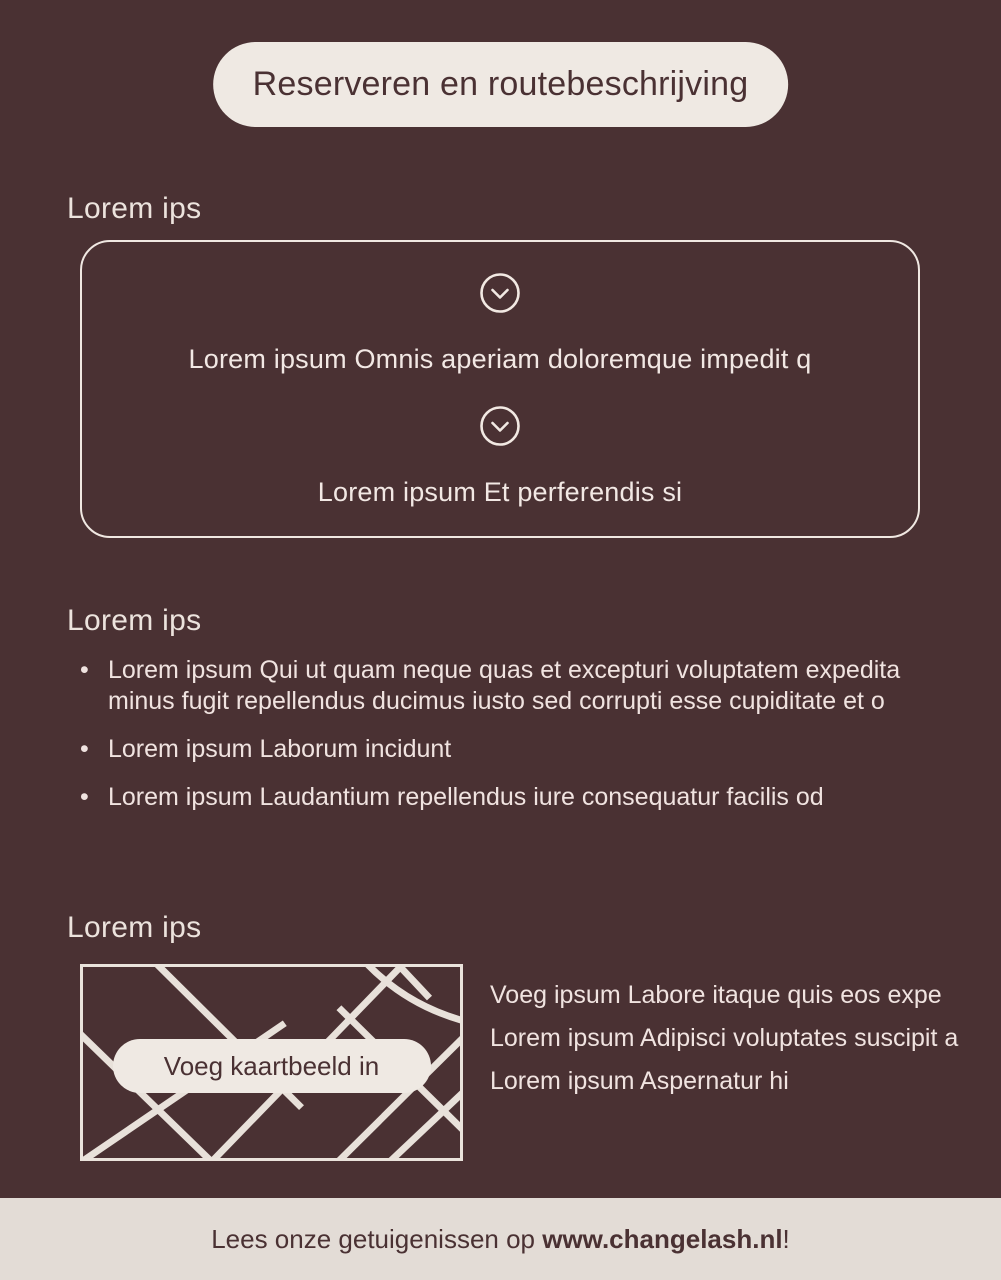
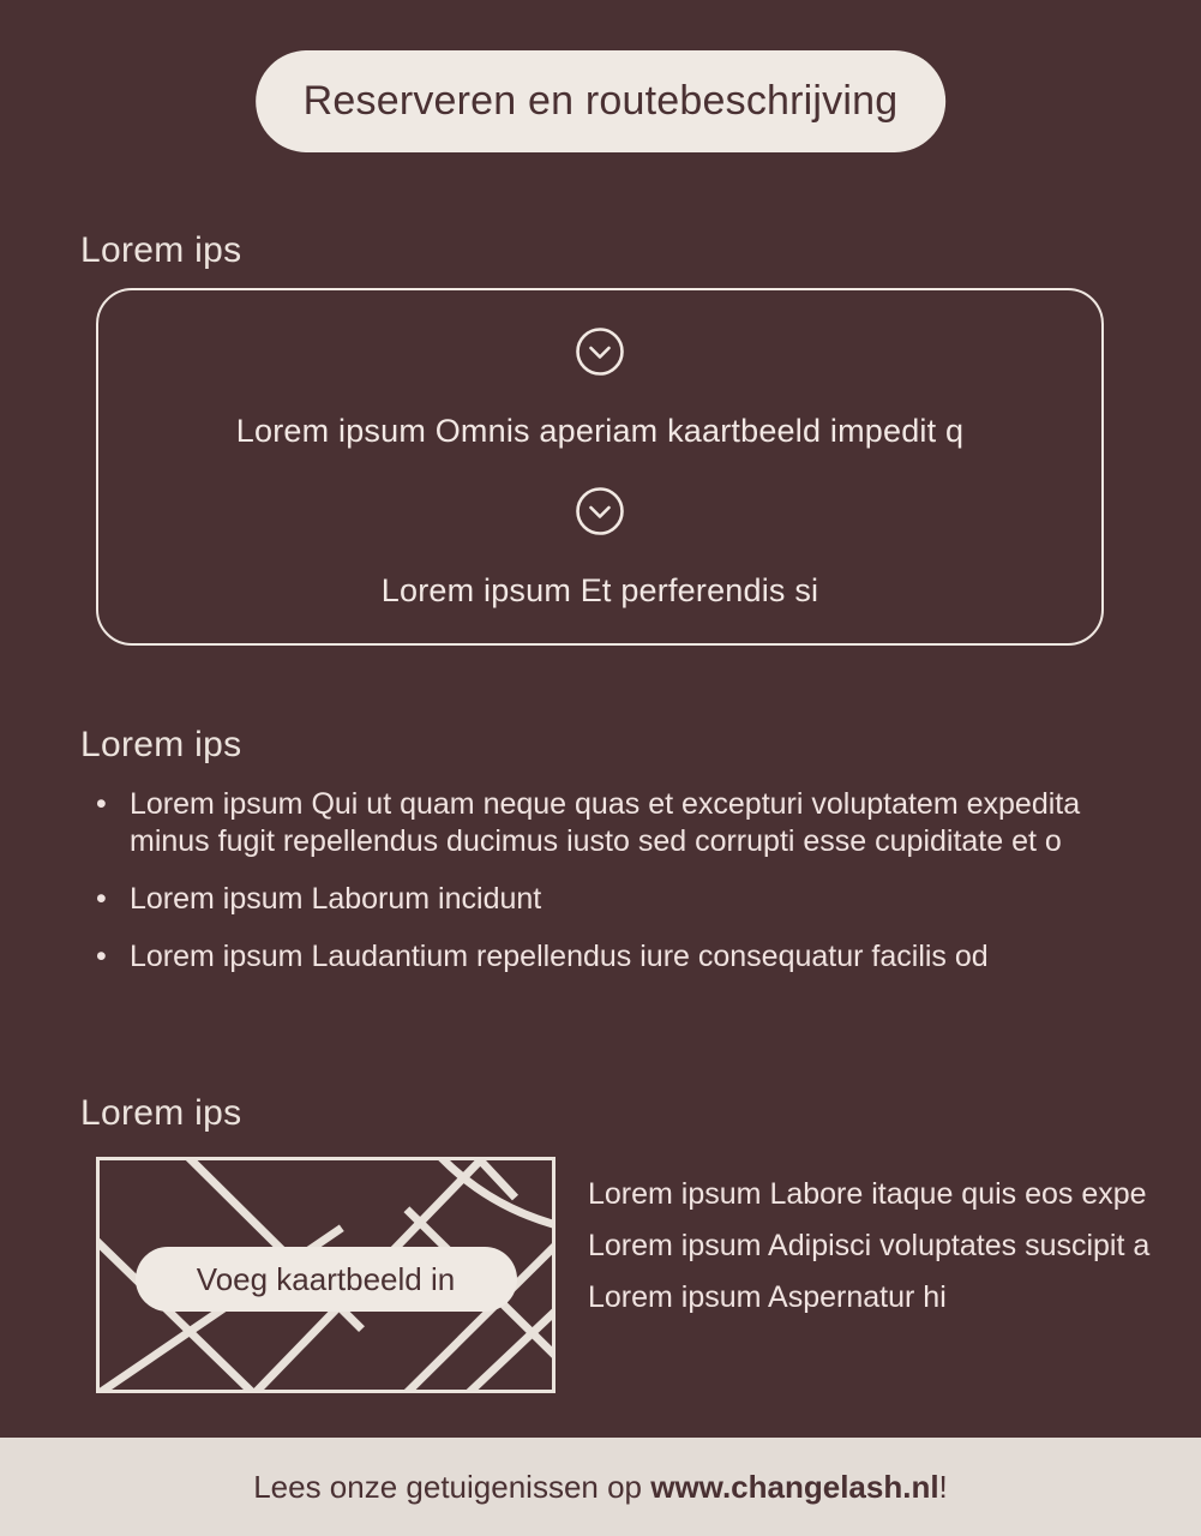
  Reserveren en routebeschrijving
  Lorem ips
- Lorem ipsum Omnis aperiam doloremque impedit q
+ Lorem ipsum Omnis aperiam kaartbeeld impedit q
  Lorem ipsum Et perferendis si
  Lorem ips
  •
  Lorem ipsum Qui ut quam neque quas et excepturi voluptatem expedita minus fugit repellendus ducimus iusto sed corrupti esse cupiditate et o
  •
  Lorem ipsum Laborum incidunt
  •
  Lorem ipsum Laudantium repellendus iure consequatur facilis od
  Lorem ips
  Voeg kaartbeeld in
- Voeg ipsum Labore itaque quis eos expe
+ Lorem ipsum Labore itaque quis eos expe
  Lorem ipsum Adipisci voluptates suscipit a
  Lorem ipsum Aspernatur hi
  Lees onze getuigenissen op www.changelash.nl!
